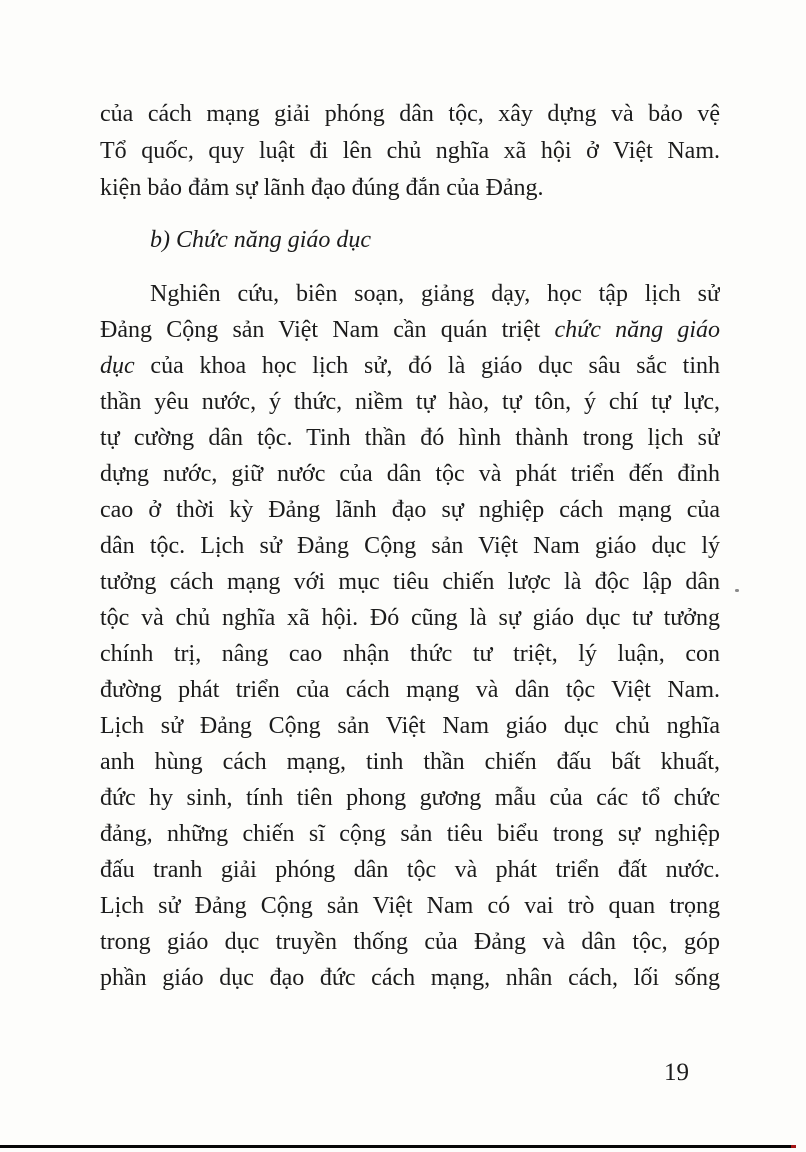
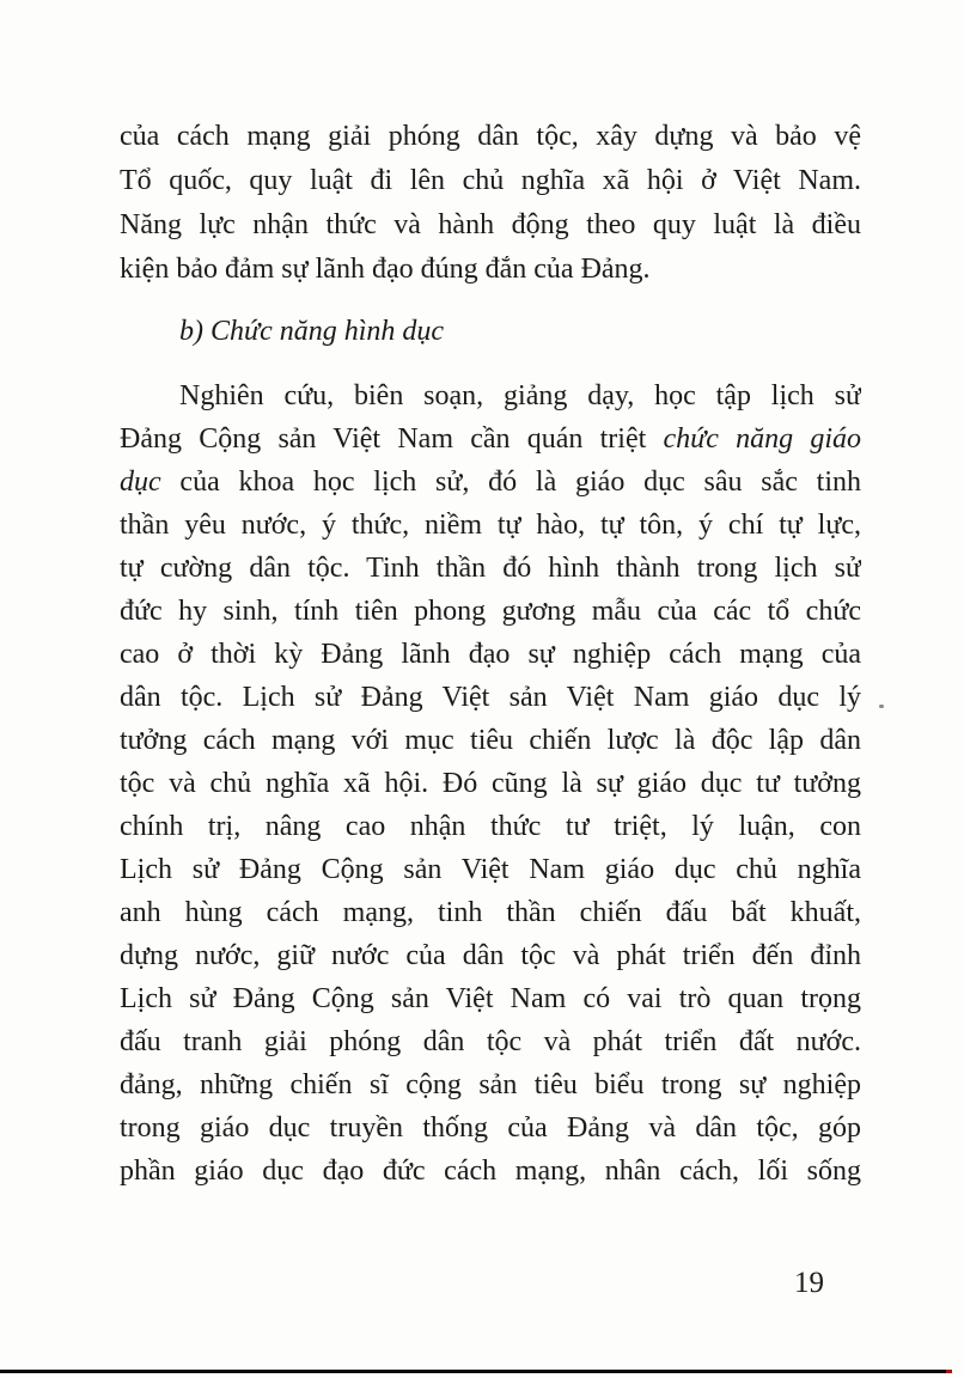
  của cách mạng giải phóng dân tộc, xây dựng và bảo vệ
  Tổ quốc, quy luật đi lên chủ nghĩa xã hội ở Việt Nam.
+ Năng lực nhận thức và hành động theo quy luật là điều
  kiện bảo đảm sự lãnh đạo đúng đắn của Đảng.
- b) Chức năng giáo dục
+ b) Chức năng hình dục
  Nghiên cứu, biên soạn, giảng dạy, học tập lịch sử
  Đảng Cộng sản Việt Nam cần quán triệt chức năng giáo
  dục của khoa học lịch sử, đó là giáo dục sâu sắc tinh
  thần yêu nước, ý thức, niềm tự hào, tự tôn, ý chí tự lực,
  tự cường dân tộc. Tinh thần đó hình thành trong lịch sử
- dựng nước, giữ nước của dân tộc và phát triển đến đỉnh
+ đức hy sinh, tính tiên phong gương mẫu của các tổ chức
  cao ở thời kỳ Đảng lãnh đạo sự nghiệp cách mạng của
- dân tộc. Lịch sử Đảng Cộng sản Việt Nam giáo dục lý
+ dân tộc. Lịch sử Đảng Việt sản Việt Nam giáo dục lý
  tưởng cách mạng với mục tiêu chiến lược là độc lập dân
  tộc và chủ nghĩa xã hội. Đó cũng là sự giáo dục tư tưởng
  chính trị, nâng cao nhận thức tư triệt, lý luận, con
- đường phát triển của cách mạng và dân tộc Việt Nam.
  Lịch sử Đảng Cộng sản Việt Nam giáo dục chủ nghĩa
  anh hùng cách mạng, tinh thần chiến đấu bất khuất,
- đức hy sinh, tính tiên phong gương mẫu của các tổ chức
+ dựng nước, giữ nước của dân tộc và phát triển đến đỉnh
- đảng, những chiến sĩ cộng sản tiêu biểu trong sự nghiệp
+ Lịch sử Đảng Cộng sản Việt Nam có vai trò quan trọng
  đấu tranh giải phóng dân tộc và phát triển đất nước.
- Lịch sử Đảng Cộng sản Việt Nam có vai trò quan trọng
+ đảng, những chiến sĩ cộng sản tiêu biểu trong sự nghiệp
  trong giáo dục truyền thống của Đảng và dân tộc, góp
  phần giáo dục đạo đức cách mạng, nhân cách, lối sống
  19
